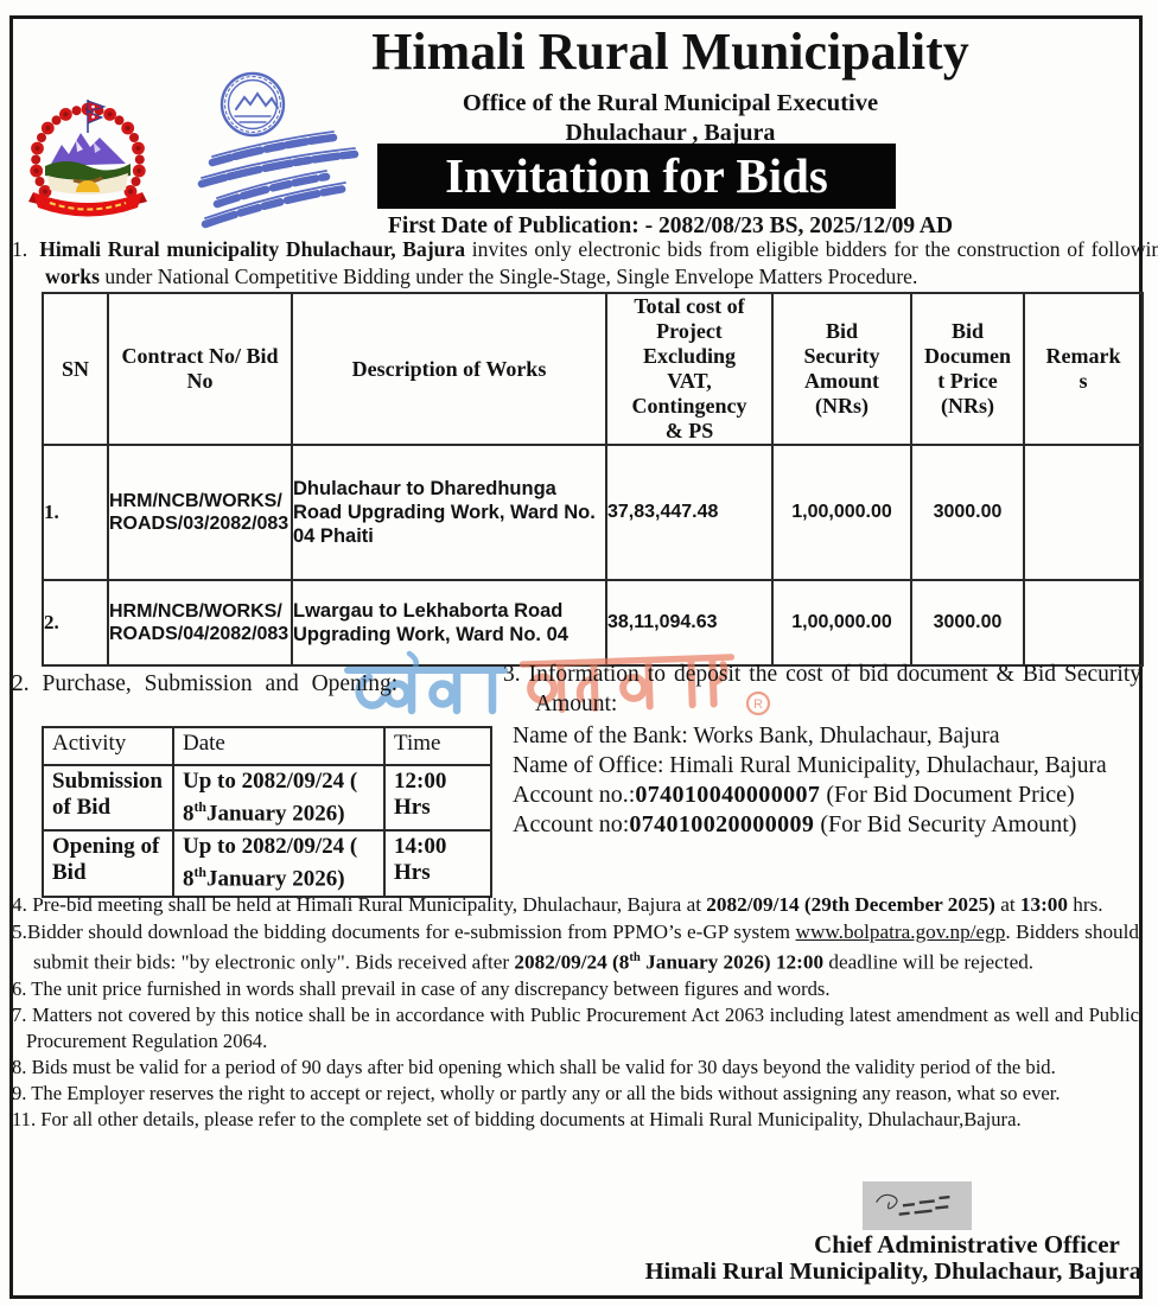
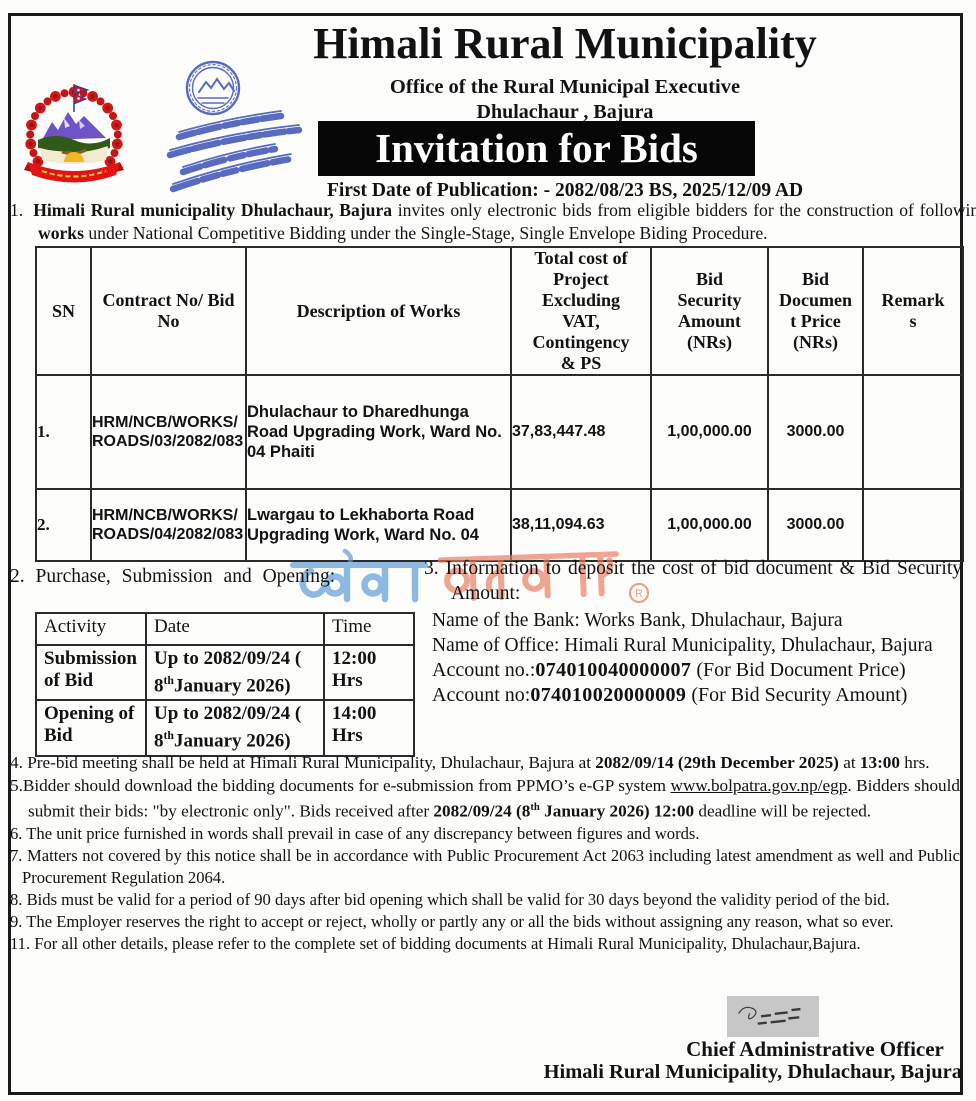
  Himali Rural Municipality
  Office of the Rural Municipal Executive
  Dhulachaur , Bajura
  Invitation for Bids
  First Date of Publication: - 2082/08/23 BS, 2025/12/09 AD
- 1. Himali Rural municipality Dhulachaur, Bajura invites only electronic bids from eligible bidders for the construction of followin works under National Competitive Bidding under the Single-Stage, Single Envelope Matters Procedure.
+ 1. Himali Rural municipality Dhulachaur, Bajura invites only electronic bids from eligible bidders for the construction of followin works under National Competitive Bidding under the Single-Stage, Single Envelope Biding Procedure.
  SN	Contract No/ Bid No	Description of Works	Total cost of Project Excluding VAT, Contingency & PS	Bid Security Amount (NRs)	Bid Document Price (NRs)	Remarks
  1.	HRM/NCB/WORKS/ROADS/03/2082/083	Dhulachaur to Dharedhunga Road Upgrading Work, Ward No. 04 Phaiti	37,83,447.48	1,00,000.00	3000.00
  2.	HRM/NCB/WORKS/ROADS/04/2082/083	Lwargau to Lekhaborta Road Upgrading Work, Ward No. 04	38,11,094.63	1,00,000.00	3000.00
  R
  2. Purchase, Submission and Opening:
  Activity	Date	Time
  Submission of Bid	Up to 2082/09/24 ( 8thJanuary 2026)	12:00 Hrs
  Opening of Bid	Up to 2082/09/24 ( 8thJanuary 2026)	14:00 Hrs
  3. Information to deposit the cost of bid document & Bid Security Amount:
  Name of the Bank: Works Bank, Dhulachaur, Bajura
  Name of Office: Himali Rural Municipality, Dhulachaur, Bajura
  Account no.:074010040000007 (For Bid Document Price)
  Account no:074010020000009 (For Bid Security Amount)
  4. Pre-bid meeting shall be held at Himali Rural Municipality, Dhulachaur, Bajura at 2082/09/14 (29th December 2025) at 13:00 hrs.
  5.Bidder should download the bidding documents for e-submission from PPMO’s e-GP system www.bolpatra.gov.np/egp. Bidders should submit their bids: "by electronic only". Bids received after 2082/09/24 (8th January 2026) 12:00 deadline will be rejected.
  6. The unit price furnished in words shall prevail in case of any discrepancy between figures and words.
  7. Matters not covered by this notice shall be in accordance with Public Procurement Act 2063 including latest amendment as well and Public Procurement Regulation 2064.
  8. Bids must be valid for a period of 90 days after bid opening which shall be valid for 30 days beyond the validity period of the bid.
  9. The Employer reserves the right to accept or reject, wholly or partly any or all the bids without assigning any reason, what so ever.
  11. For all other details, please refer to the complete set of bidding documents at Himali Rural Municipality, Dhulachaur,Bajura.
  Chief Administrative Officer
  Himali Rural Municipality, Dhulachaur, Bajura
